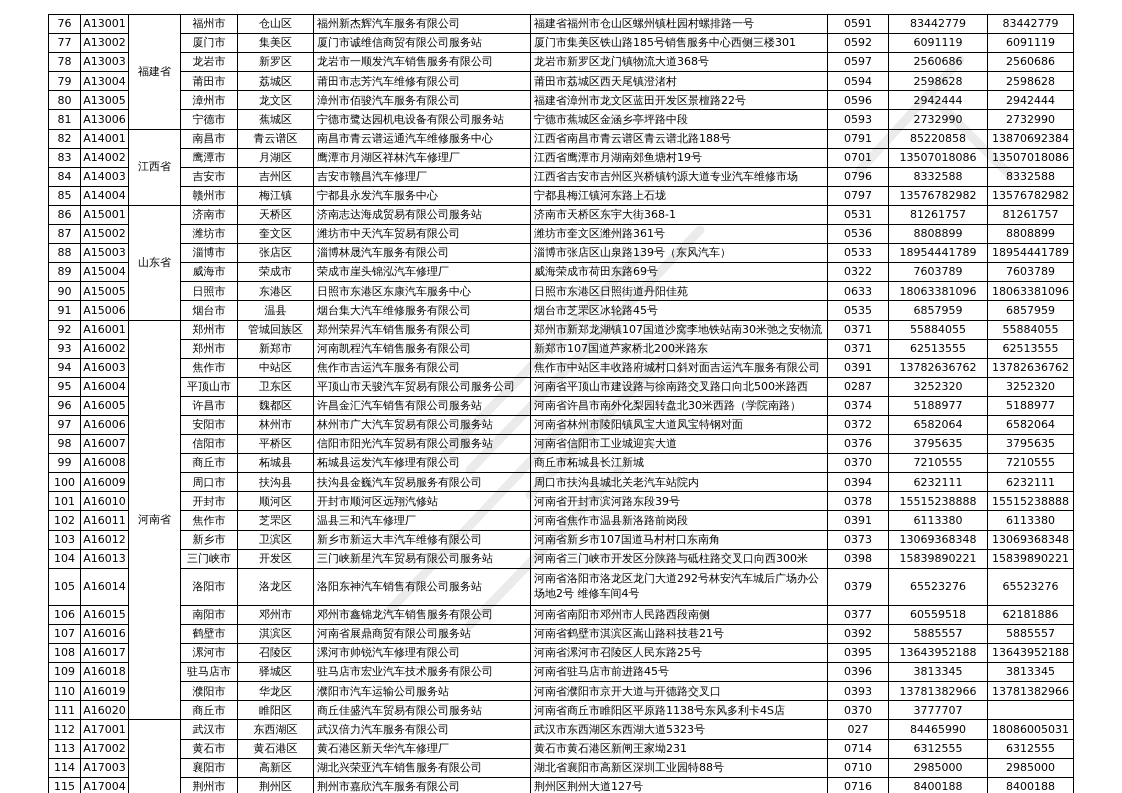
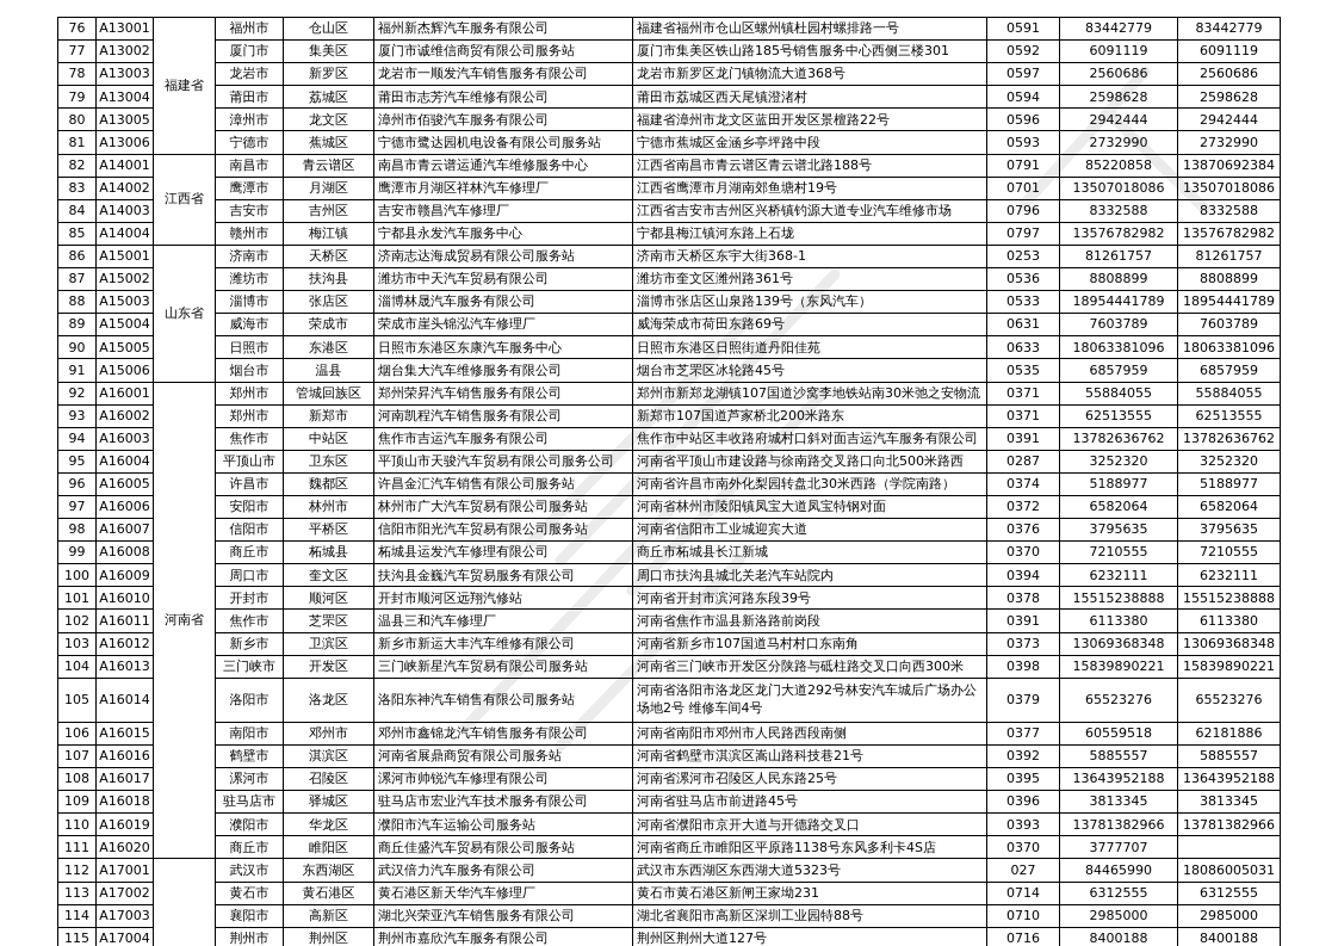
  76	A13001	福建省	福州市	仓山区	福州新杰辉汽车服务有限公司	福建省福州市仓山区螺州镇杜园村螺排路一号	0591	83442779	83442779
  77	A13002	厦门市	集美区	厦门市诚维信商贸有限公司服务站	厦门市集美区铁山路185号销售服务中心西侧三楼301	0592	6091119	6091119
  78	A13003	龙岩市	新罗区	龙岩市一顺发汽车销售服务有限公司	龙岩市新罗区龙门镇物流大道368号	0597	2560686	2560686
  79	A13004	莆田市	荔城区	莆田市志芳汽车维修有限公司	莆田市荔城区西天尾镇澄渚村	0594	2598628	2598628
  80	A13005	漳州市	龙文区	漳州市佰骏汽车服务有限公司	福建省漳州市龙文区蓝田开发区景檀路22号	0596	2942444	2942444
  81	A13006	宁德市	蕉城区	宁德市鹭达园机电设备有限公司服务站	宁德市蕉城区金涵乡亭坪路中段	0593	2732990	2732990
  82	A14001	江西省	南昌市	青云谱区	南昌市青云谱运通汽车维修服务中心	江西省南昌市青云谱区青云谱北路188号	0791	85220858	13870692384
  83	A14002	鹰潭市	月湖区	鹰潭市月湖区祥林汽车修理厂	江西省鹰潭市月湖南郊鱼塘村19号	0701	13507018086	13507018086
  84	A14003	吉安市	吉州区	吉安市赣昌汽车修理厂	江西省吉安市吉州区兴桥镇钓源大道专业汽车维修市场	0796	8332588	8332588
  85	A14004	赣州市	梅江镇	宁都县永发汽车服务中心	宁都县梅江镇河东路上石垅	0797	13576782982	13576782982
- 86	A15001	山东省	济南市	天桥区	济南志达海成贸易有限公司服务站	济南市天桥区东宇大街368-1	0531	81261757	81261757
+ 86	A15001	山东省	济南市	天桥区	济南志达海成贸易有限公司服务站	济南市天桥区东宇大街368-1	0253	81261757	81261757
- 87	A15002	潍坊市	奎文区	潍坊市中天汽车贸易有限公司	潍坊市奎文区潍州路361号	0536	8808899	8808899
+ 87	A15002	潍坊市	扶沟县	潍坊市中天汽车贸易有限公司	潍坊市奎文区潍州路361号	0536	8808899	8808899
  88	A15003	淄博市	张店区	淄博林晟汽车服务有限公司	淄博市张店区山泉路139号（东风汽车）	0533	18954441789	18954441789
- 89	A15004	威海市	荣成市	荣成市崖头锦泓汽车修理厂	威海荣成市荷田东路69号	0322	7603789	7603789
+ 89	A15004	威海市	荣成市	荣成市崖头锦泓汽车修理厂	威海荣成市荷田东路69号	0631	7603789	7603789
  90	A15005	日照市	东港区	日照市东港区东康汽车服务中心	日照市东港区日照街道丹阳佳苑	0633	18063381096	18063381096
  91	A15006	烟台市	温县	烟台集大汽车维修服务有限公司	烟台市芝罘区冰轮路45号	0535	6857959	6857959
  92	A16001	河南省	郑州市	管城回族区	郑州荣昇汽车销售服务有限公司	郑州市新郑龙湖镇107国道沙窝李地铁站南30米弛之安物流	0371	55884055	55884055
  93	A16002	郑州市	新郑市	河南凯程汽车销售服务有限公司	新郑市107国道芦家桥北200米路东	0371	62513555	62513555
  94	A16003	焦作市	中站区	焦作市吉运汽车服务有限公司	焦作市中站区丰收路府城村口斜对面吉运汽车服务有限公司	0391	13782636762	13782636762
  95	A16004	平顶山市	卫东区	平顶山市天骏汽车贸易有限公司服务公司	河南省平顶山市建设路与徐南路交叉路口向北500米路西	0287	3252320	3252320
  96	A16005	许昌市	魏都区	许昌金汇汽车销售有限公司服务站	河南省许昌市南外化梨园转盘北30米西路（学院南路）	0374	5188977	5188977
  97	A16006	安阳市	林州市	林州市广大汽车贸易有限公司服务站	河南省林州市陵阳镇凤宝大道凤宝特钢对面	0372	6582064	6582064
  98	A16007	信阳市	平桥区	信阳市阳光汽车贸易有限公司服务站	河南省信阳市工业城迎宾大道	0376	3795635	3795635
  99	A16008	商丘市	柘城县	柘城县运发汽车修理有限公司	商丘市柘城县长江新城	0370	7210555	7210555
- 100	A16009	周口市	扶沟县	扶沟县金巍汽车贸易服务有限公司	周口市扶沟县城北关老汽车站院内	0394	6232111	6232111
+ 100	A16009	周口市	奎文区	扶沟县金巍汽车贸易服务有限公司	周口市扶沟县城北关老汽车站院内	0394	6232111	6232111
  101	A16010	开封市	顺河区	开封市顺河区远翔汽修站	河南省开封市滨河路东段39号	0378	15515238888	15515238888
  102	A16011	焦作市	芝罘区	温县三和汽车修理厂	河南省焦作市温县新洛路前岗段	0391	6113380	6113380
  103	A16012	新乡市	卫滨区	新乡市新运大丰汽车维修有限公司	河南省新乡市107国道马村村口东南角	0373	13069368348	13069368348
  104	A16013	三门峡市	开发区	三门峡新星汽车贸易有限公司服务站	河南省三门峡市开发区分陕路与砥柱路交叉口向西300米	0398	15839890221	15839890221
  105	A16014	洛阳市	洛龙区	洛阳东神汽车销售有限公司服务站	河南省洛阳市洛龙区龙门大道292号林安汽车城后广场办公场地2号 维修车间4号	0379	65523276	65523276
  106	A16015	南阳市	邓州市	邓州市鑫锦龙汽车销售服务有限公司	河南省南阳市邓州市人民路西段南侧	0377	60559518	62181886
  107	A16016	鹤壁市	淇滨区	河南省展鼎商贸有限公司服务站	河南省鹤壁市淇滨区嵩山路科技巷21号	0392	5885557	5885557
  108	A16017	漯河市	召陵区	漯河市帅锐汽车修理有限公司	河南省漯河市召陵区人民东路25号	0395	13643952188	13643952188
  109	A16018	驻马店市	驿城区	驻马店市宏业汽车技术服务有限公司	河南省驻马店市前进路45号	0396	3813345	3813345
  110	A16019	濮阳市	华龙区	濮阳市汽车运输公司服务站	河南省濮阳市京开大道与开德路交叉口	0393	13781382966	13781382966
  111	A16020	商丘市	睢阳区	商丘佳盛汽车贸易有限公司服务站	河南省商丘市睢阳区平原路1138号东风多利卡4S店	0370	3777707
  112	A17001		武汉市	东西湖区	武汉倍力汽车服务有限公司	武汉市东西湖区东西湖大道5323号	027	84465990	18086005031
  113	A17002	黄石市	黄石港区	黄石港区新天华汽车修理厂	黄石市黄石港区新闸王家坳231	0714	6312555	6312555
  114	A17003	襄阳市	高新区	湖北兴荣亚汽车销售服务有限公司	湖北省襄阳市高新区深圳工业园特88号	0710	2985000	2985000
  115	A17004	荆州市	荆州区	荆州市嘉欣汽车服务有限公司	荆州区荆州大道127号	0716	8400188	8400188
